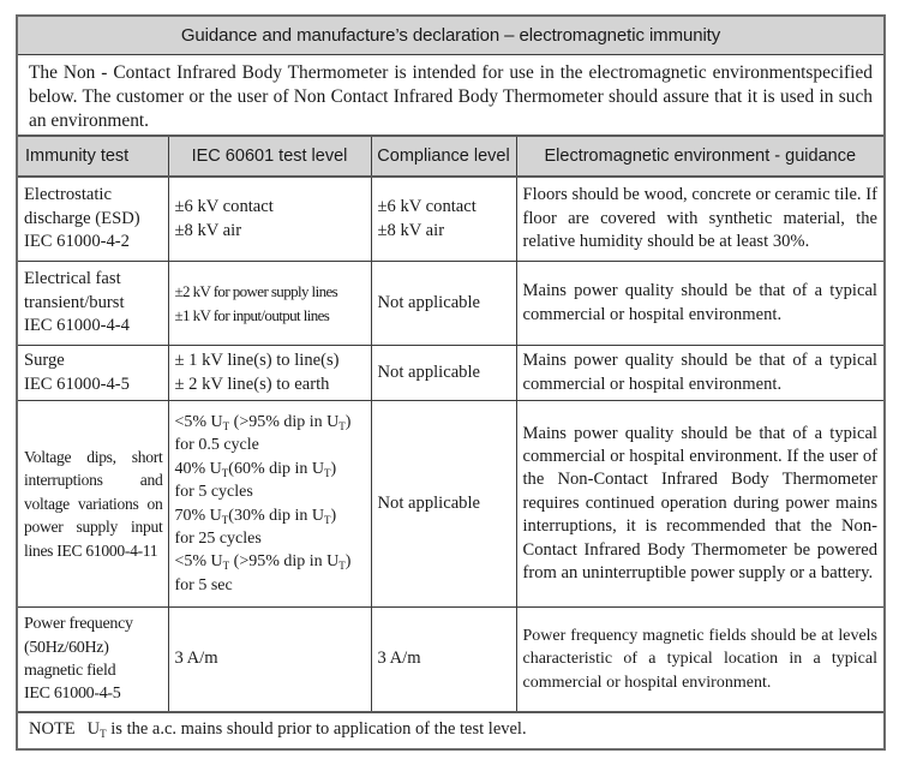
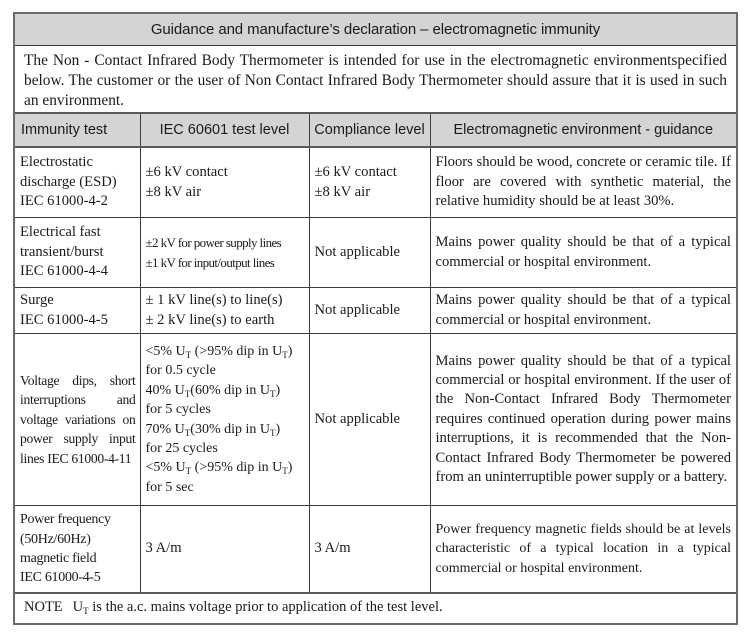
  Guidance and manufacture’s declaration – electromagnetic immunity
  The Non - Contact Infrared Body Thermometer is intended for use in the electromagnetic environmentspecified below. The customer or the user of Non Contact Infrared Body Thermometer should assure that it is used in such an environment.
  Immunity test	IEC 60601 test level	Compliance level	Electromagnetic environment - guidance
  Electrostatic discharge (ESD) IEC 61000-4-2	±6 kV contact ±8 kV air	±6 kV contact ±8 kV air	Floors should be wood, concrete or ceramic tile. If floor are covered with synthetic material, the relative humidity should be at least 30%.
  Electrical fast transient/burst IEC 61000-4-4	±2 kV for power supply lines ±1 kV for input/output lines	Not applicable	Mains power quality should be that of a typical commercial or hospital environment.
  Surge IEC 61000-4-5	± 1 kV line(s) to line(s) ± 2 kV line(s) to earth	Not applicable	Mains power quality should be that of a typical commercial or hospital environment.
  Voltage dips, short interruptions and voltage variations on power supply input lines IEC 61000-4-11	<5% UT (>95% dip in UT)for 0.5 cycle40% UT(60% dip in UT)for 5 cycles70% UT(30% dip in UT)for 25 cycles<5% UT (>95% dip in UT)for 5 sec	Not applicable	Mains power quality should be that of a typical commercial or hospital environment. If the user of the Non-Contact Infrared Body Thermometer requires continued operation during power mains interruptions, it is recommended that the Non-Contact Infrared Body Thermometer be powered from an uninterruptible power supply or a battery.
  Power frequency (50Hz/60Hz) magnetic field IEC 61000-4-5	3 A/m	3 A/m	Power frequency magnetic fields should be at levels characteristic of a typical location in a typical commercial or hospital environment.
  NOTE
  UT
- is the a.c. mains should prior to application of the test level.
+ is the a.c. mains voltage prior to application of the test level.
